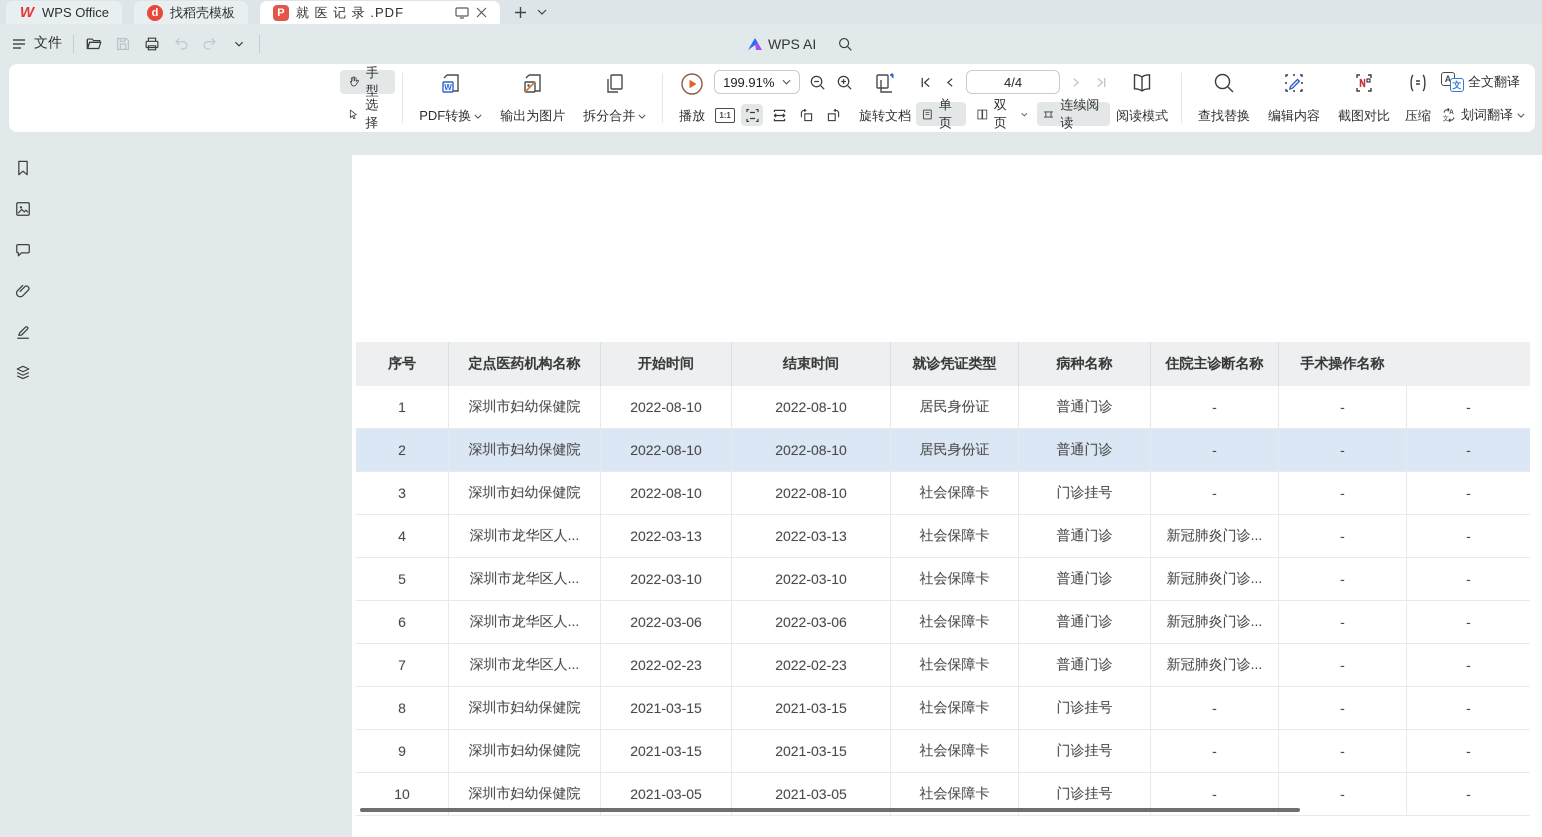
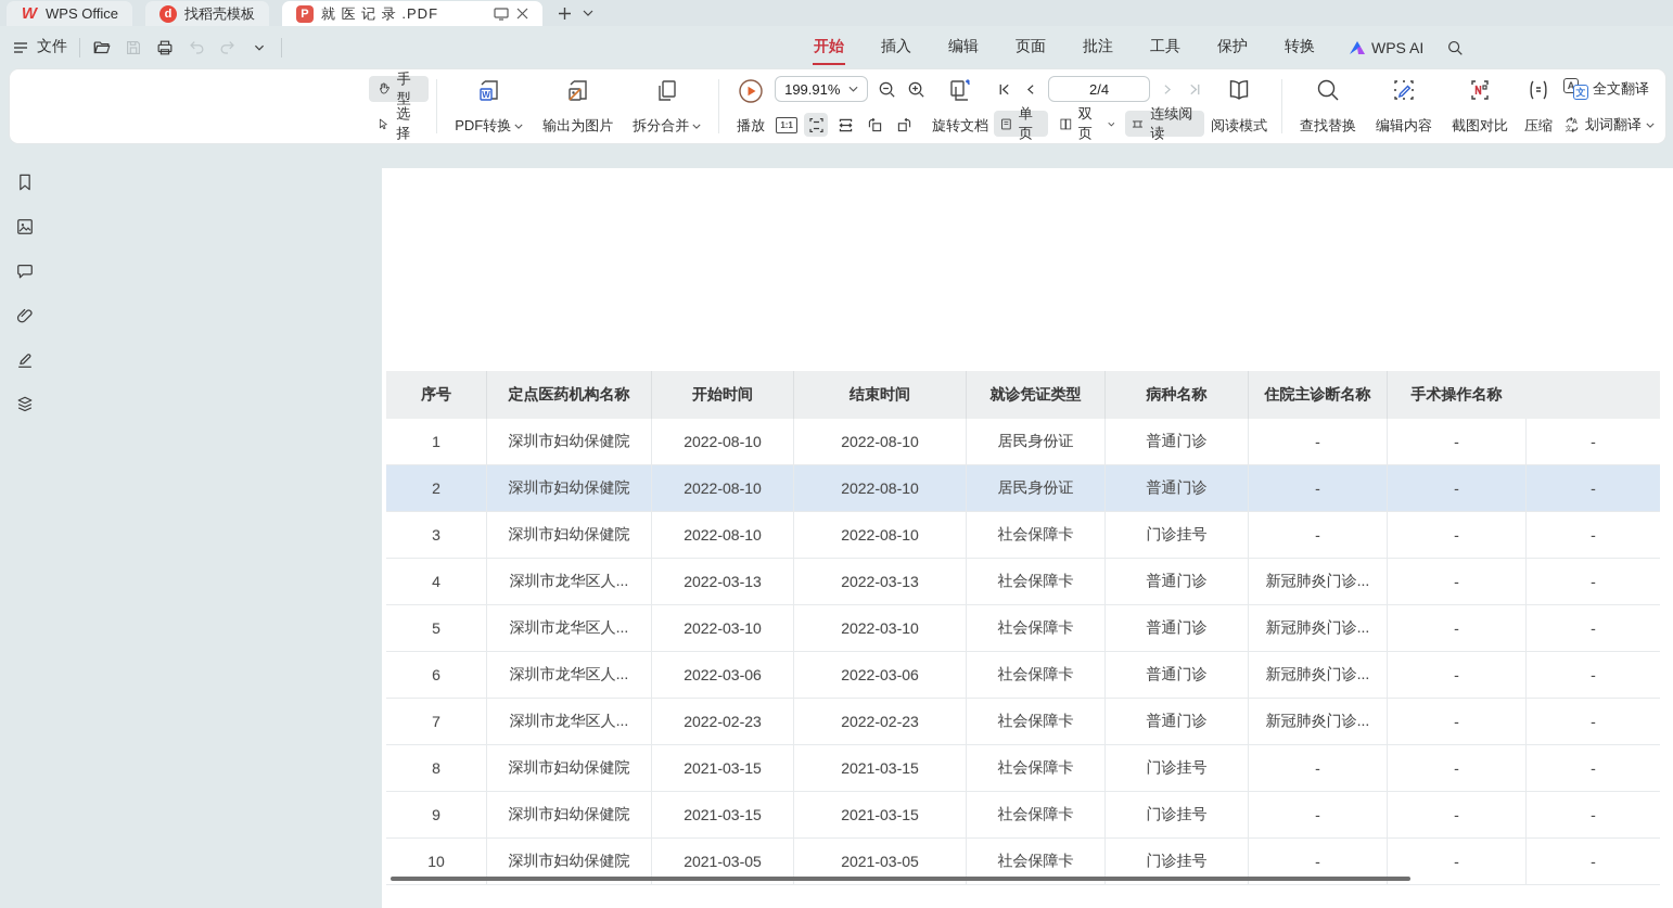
  W
  WPS Office
  d
  找稻壳模板
  P
  就 医 记 录 .PDF
  文件
+ 开始
+ 插入
+ 编辑
+ 页面
+ 批注
+ 工具
+ 保护
+ 转换
  WPS AI
  手型
  选择
  W
  PDF转换
  输出为图片
  拆分合并
  播放
  199.91%
  1:1
  旋转文档
- 4/4
+ 2/4
  单页
  双页
  连续阅读
  阅读模式
  查找替换
  编辑内容
  截图对比
  压缩
  A
  文
  全文翻译
  划词翻译
  序号
  定点医药机构名称
  开始时间
  结束时间
  就诊凭证类型
  病种名称
  住院主诊断名称
  手术操作名称
  1
  深圳市妇幼保健院
  2022-08-10
  2022-08-10
  居民身份证
  普通门诊
  -
  -
  -
  2
  深圳市妇幼保健院
  2022-08-10
  2022-08-10
  居民身份证
  普通门诊
  -
  -
  -
  3
  深圳市妇幼保健院
  2022-08-10
  2022-08-10
  社会保障卡
  门诊挂号
  -
  -
  -
  4
  深圳市龙华区人...
  2022-03-13
  2022-03-13
  社会保障卡
  普通门诊
  新冠肺炎门诊...
  -
  -
  5
  深圳市龙华区人...
  2022-03-10
  2022-03-10
  社会保障卡
  普通门诊
  新冠肺炎门诊...
  -
  -
  6
  深圳市龙华区人...
  2022-03-06
  2022-03-06
  社会保障卡
  普通门诊
  新冠肺炎门诊...
  -
  -
  7
  深圳市龙华区人...
  2022-02-23
  2022-02-23
  社会保障卡
  普通门诊
  新冠肺炎门诊...
  -
  -
  8
  深圳市妇幼保健院
  2021-03-15
  2021-03-15
  社会保障卡
  门诊挂号
  -
  -
  -
  9
  深圳市妇幼保健院
  2021-03-15
  2021-03-15
  社会保障卡
  门诊挂号
  -
  -
  -
  10
  深圳市妇幼保健院
  2021-03-05
  2021-03-05
  社会保障卡
  门诊挂号
  -
  -
  -
